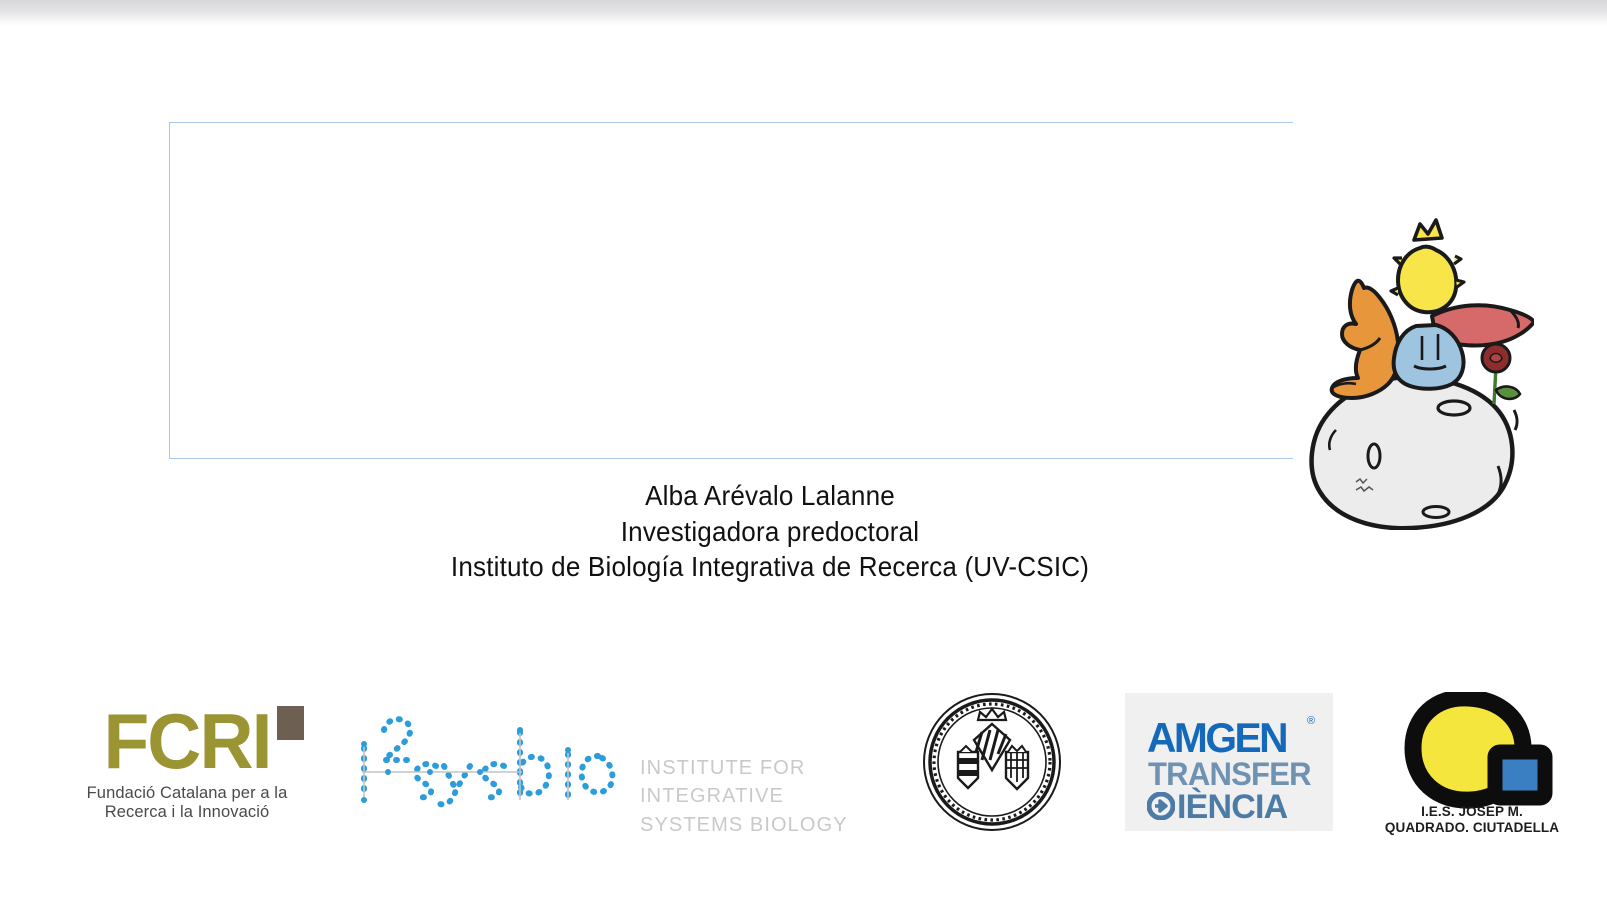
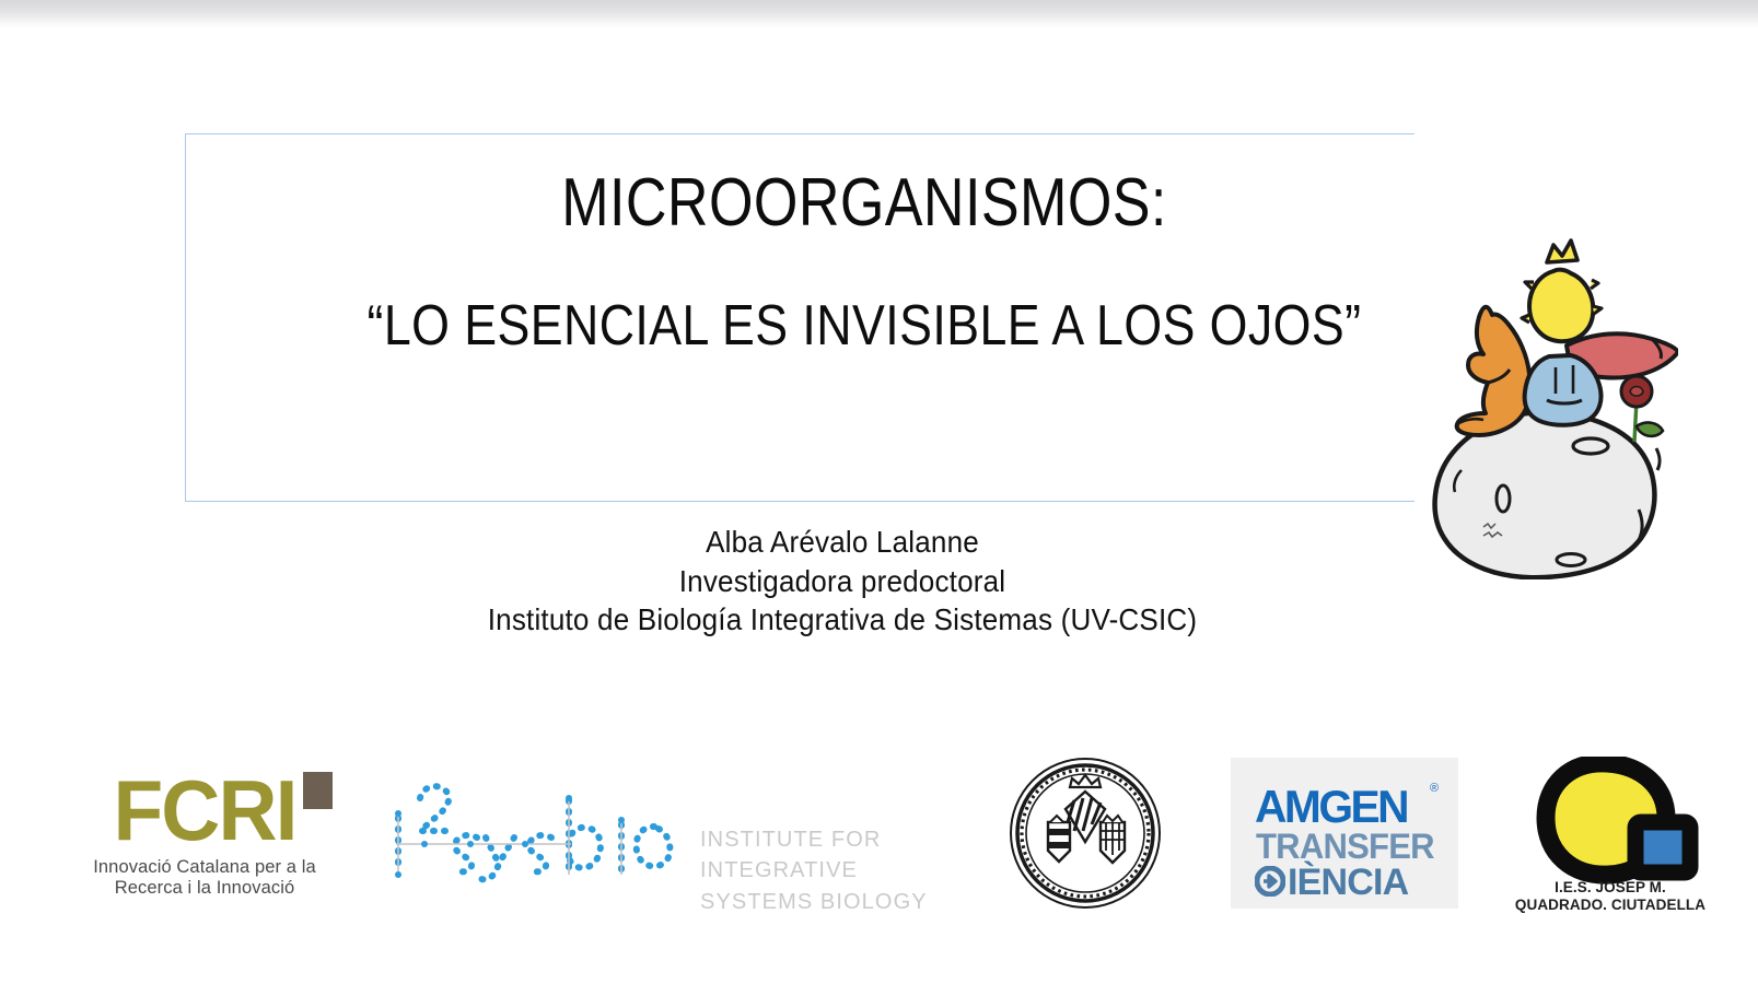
+ MICROORGANISMOS:
+ “LO ESENCIAL ES INVISIBLE A LOS OJOS”
  Alba Arévalo Lalanne
  Investigadora predoctoral
- Instituto de Biología Integrativa de Recerca (UV-CSIC)
+ Instituto de Biología Integrativa de Sistemas (UV-CSIC)
  FCRI
- Fundació Catalana per a la
+ Innovació Catalana per a la
  Recerca i la Innovació
  INSTITUTE FOR
  INTEGRATIVE
  SYSTEMS BIOLOGY
  AMGEN
  ®
  TRANSFER
  IÈNCIA
  I.E.S. JOSEP M.
  QUADRADO. CIUTADELLA
